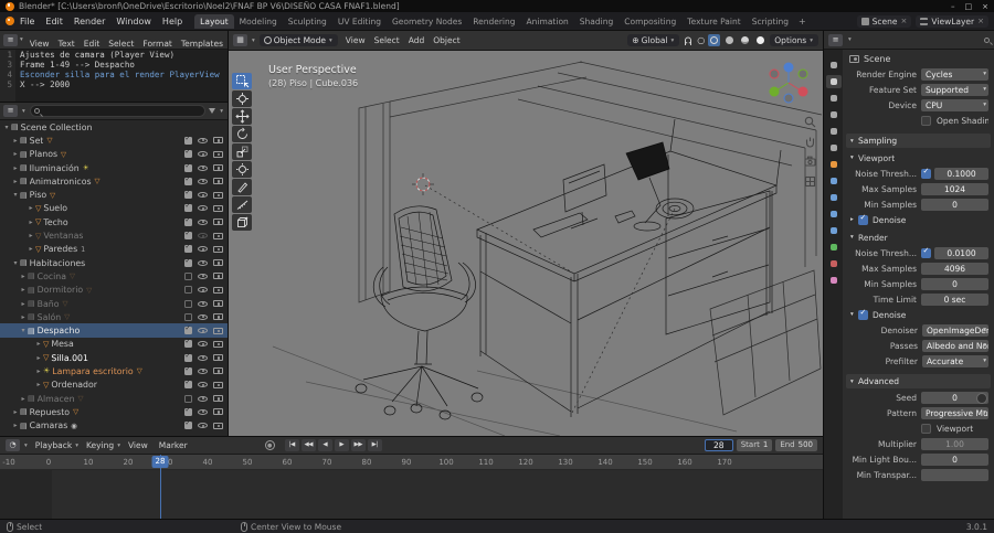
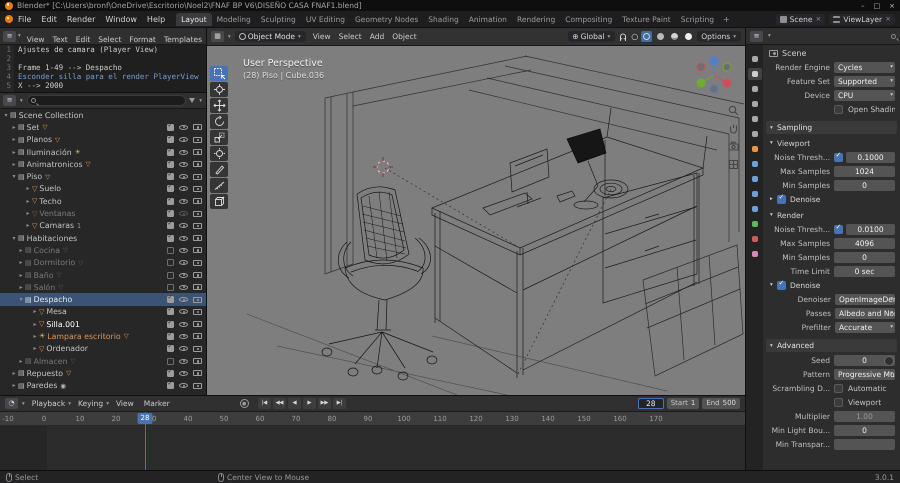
  Blender* [C:\Users\bronf\OneDrive\Escritorio\Noel2\FNAF BP V6\DISEÑO CASA FNAF1.blend]
  –
  □
  ×
  File
  Edit
  Render
  Window
  Help
  Layout
  Modeling
  Sculpting
  UV Editing
  Geometry Nodes
- Rendering
+ Shading
  Animation
- Shading
+ Rendering
  Compositing
  Texture Paint
  Scripting
  +
  Scene
  ×
  ViewLayer
  ×
  ≡
  View Text Edit Select Format Templates
  1
  Ajustes de camara (Player View)
+ 2
  3
  Frame 1-49 --> Despacho
  4
  Esconder silla para el render PlayerView
  5
  X --> 2000
  ≡
  ▤
  Scene Collection
  ▤
  Set
  ▽
  ▤
  Planos
  ▽
  ▤
  Iluminación
  ☀
  ▤
  Animatronicos
  ▽
  ▤
  Piso
  ▽
  ▽
  Suelo
  ▽
  Techo
  ▽
  Ventanas
  ▽
- Paredes
+ Camaras
  1
  ▤
  Habitaciones
  ▤
  Cocina
  ▽
  ▤
  Dormitorio
  ▽
  ▤
  Baño
  ▽
  ▤
  Salón
  ▽
  ▤
  Despacho
  ▽
  Mesa
  ▽
  Silla.001
  ☀
  Lampara escritorio
  ▽
  ▽
  Ordenador
  ▤
  Almacen
  ▽
  ▤
  Repuesto
  ▽
  ▤
- Camaras
+ Paredes
  ◉
  ▦
  Object Mode
  View
  Select
  Add
  Object
  ⊕
  Global
  ○
  Options
  User Perspective
  (28) Piso | Cube.036
  ≡
  Scene
  Render Engine
  Cycles
  Feature Set
  Supported
  Device
  CPU
  Sampling
  Viewport
  Noise Thresh...
  0.1000
  Max Samples
  1024
  Min Samples
  0
  Denoise
  Render
  Noise Thresh...
  0.0100
  Max Samples
  4096
  Min Samples
  0
  Time Limit
  0 sec
  Denoise
  Denoiser
  Passes
  Prefilter
  Accurate
  Advanced
  Seed
  0
  Pattern
+ Scrambling D...
+ Automatic
  Viewport
  Multiplier
  1.00
  Min Light Bou...
  0
  Min Transpar...
  ◔
  Playback
  Keying
  View
  Marker
  28
  Start
  1
  End
  500
  -10
  0
  10
  20
  40
  50
  60
  70
  80
  90
  100
  110
  120
  130
  140
  150
  160
  170
  28
  Select
  Center View to Mouse
  3.0.1
